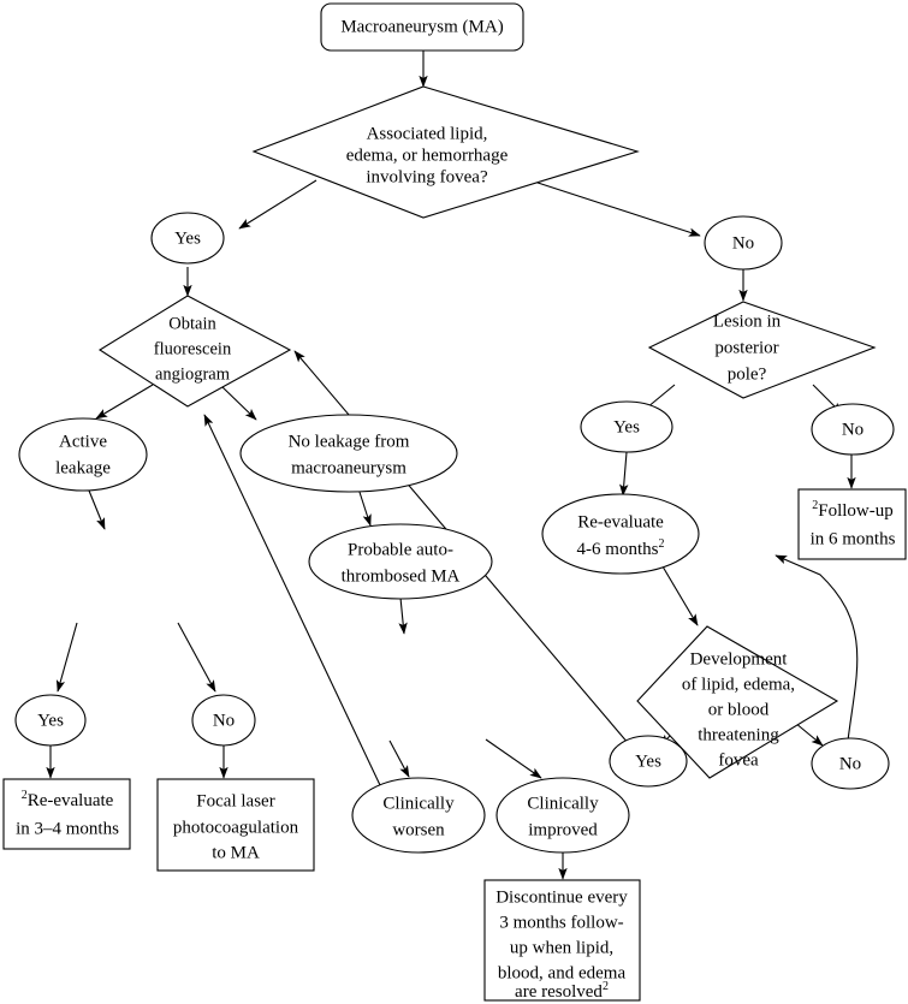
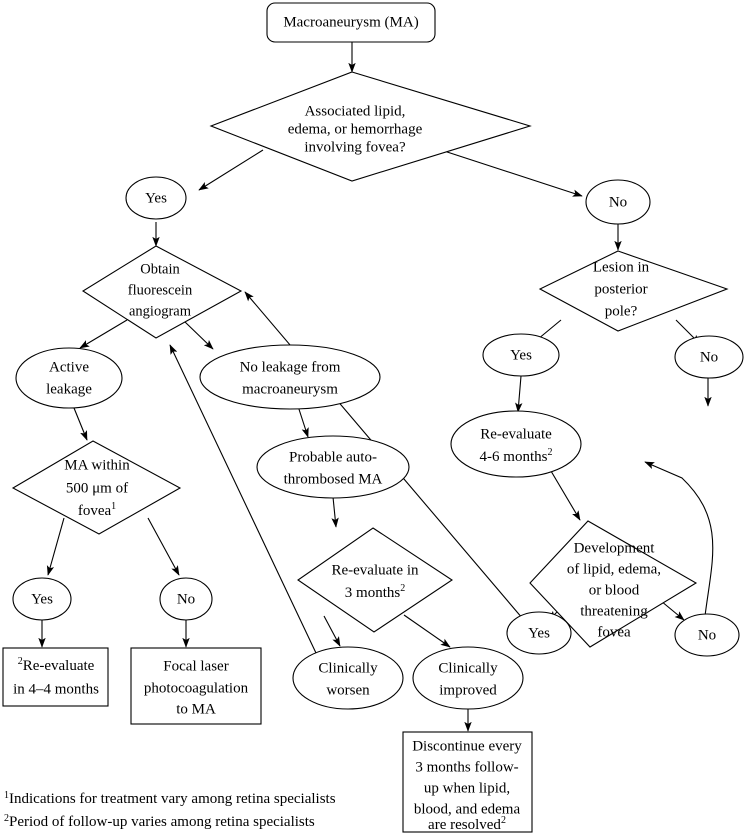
  Macroaneurysm (MA)
  Associated lipid,
  edema, or hemorrhage
  involving fovea?
  Yes
  No
  Obtain
  fluorescein
  angiogram
  Active
  leakage
  No leakage from
  macroaneurysm
+ MA within
+ 500 μm of
+ fovea1
  Yes
  No
  2Re-evaluate
- in 3–4 months
+ in 4–4 months
  Focal laser
  photocoagulation
  to MA
  Probable auto-
  thrombosed MA
+ Re-evaluate in
+ 3 months2
  Clinically
  worsen
  Clinically
  improved
  Discontinue every
  3 months follow-
  up when lipid,
  blood, and edema
  are resolved2
  Lesion in
  posterior
  pole?
  Yes
  No
  Re-evaluate
  4-6 months2
- 2Follow-up
- in 6 months
  Development
  of lipid, edema,
  or blood
  threatening
  fovea
  Yes
  No
+ 1Indications for treatment vary among retina specialists
+ 2Period of follow-up varies among retina specialists
